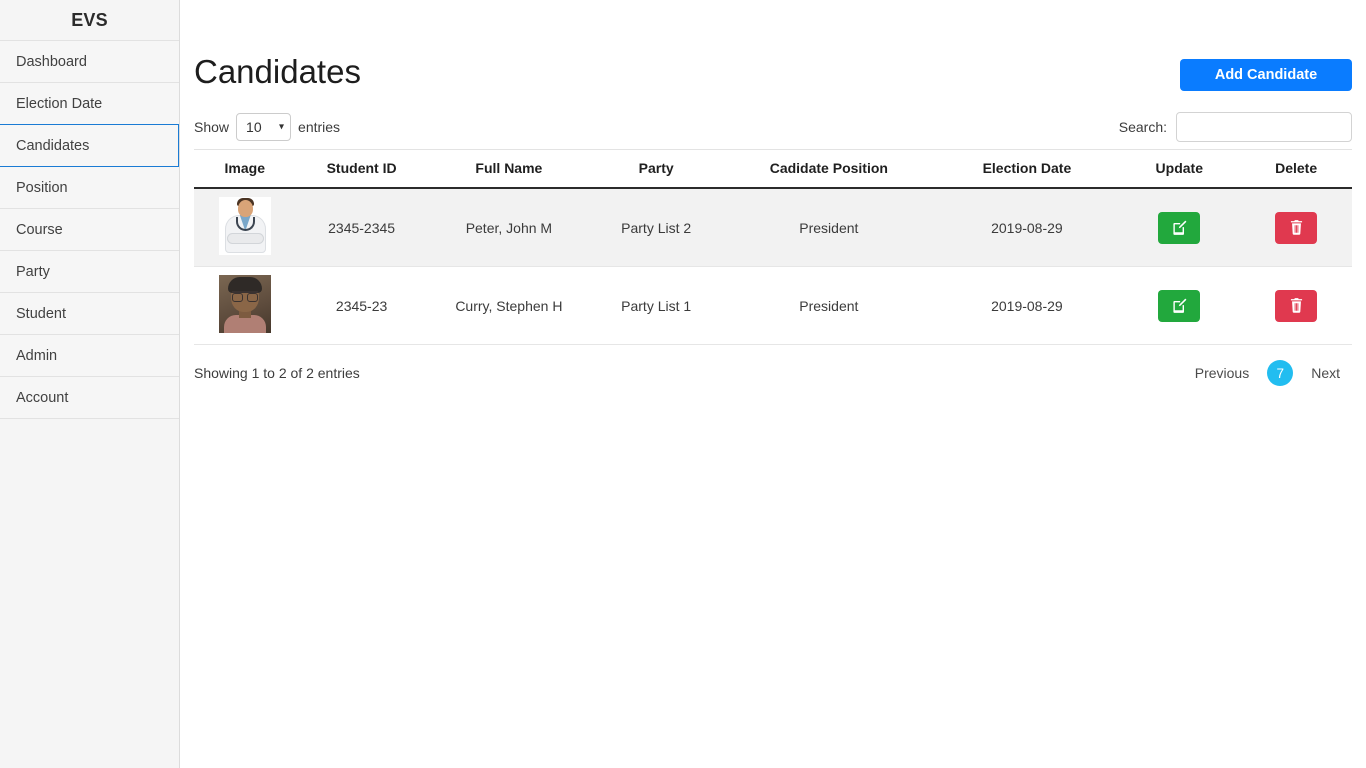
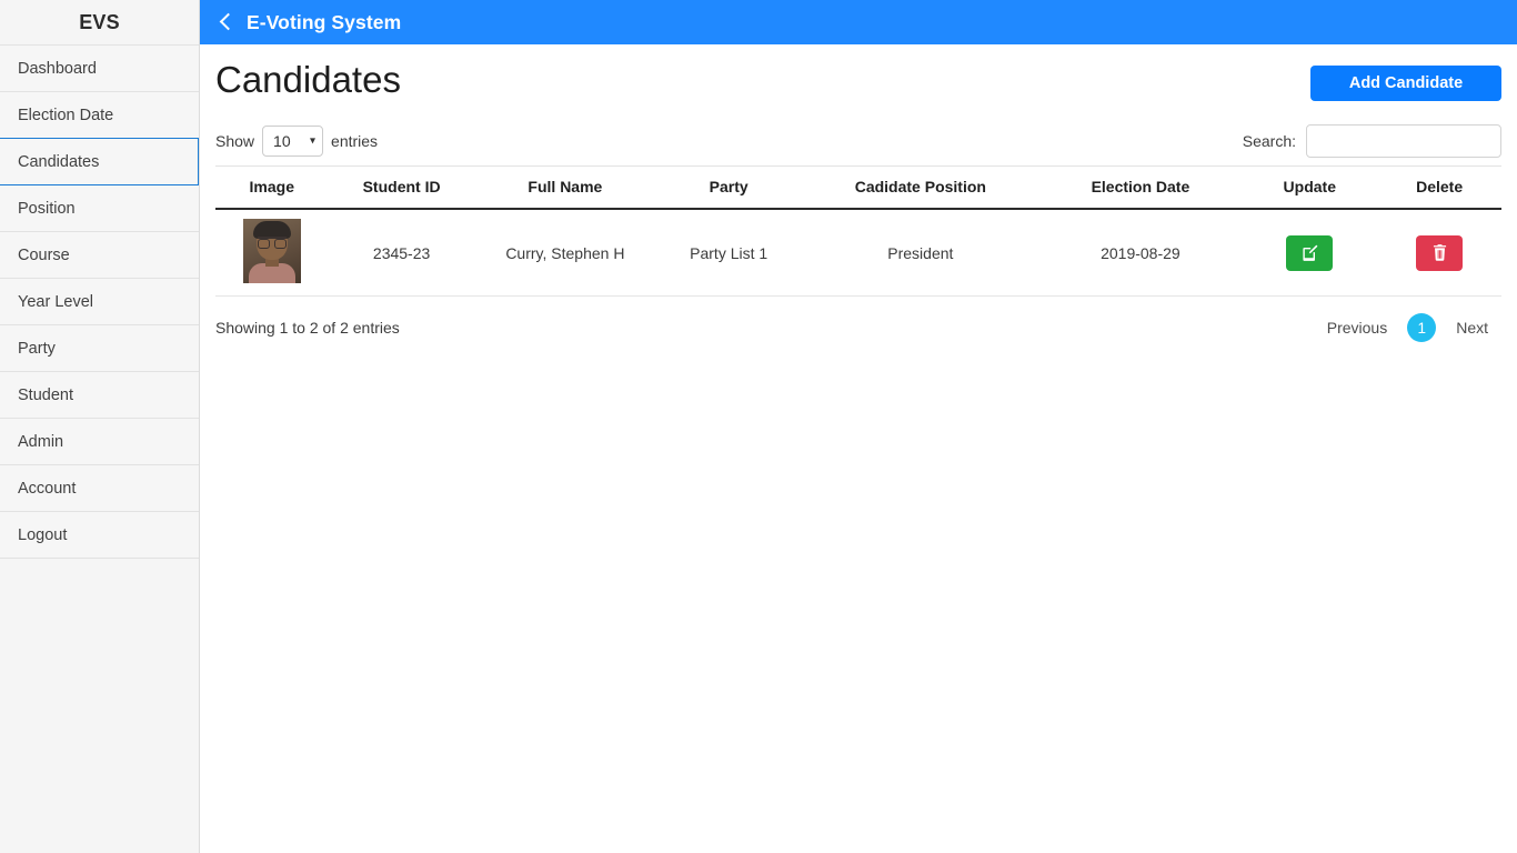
  EVS
  Dashboard
  Election Date
  Candidates
  Position
  Course
+ Year Level
  Party
  Student
  Admin
  Account
+ Logout
+ E-Voting System
  Candidates
  Add Candidate
  Show
  10
  entries
  Search:
  Image	Student ID	Full Name	Party	Cadidate Position	Election Date	Update	Delete
- 	2345-2345	Peter, John M	Party List 2	President	2019-08-29
  	2345-23	Curry, Stephen H	Party List 1	President	2019-08-29
  Showing 1 to 2 of 2 entries
  Previous
- 7
+ 1
  Next
